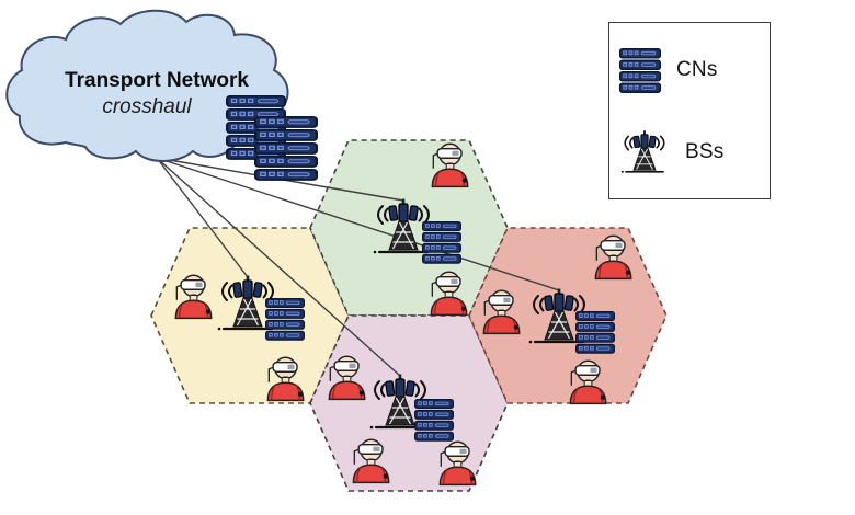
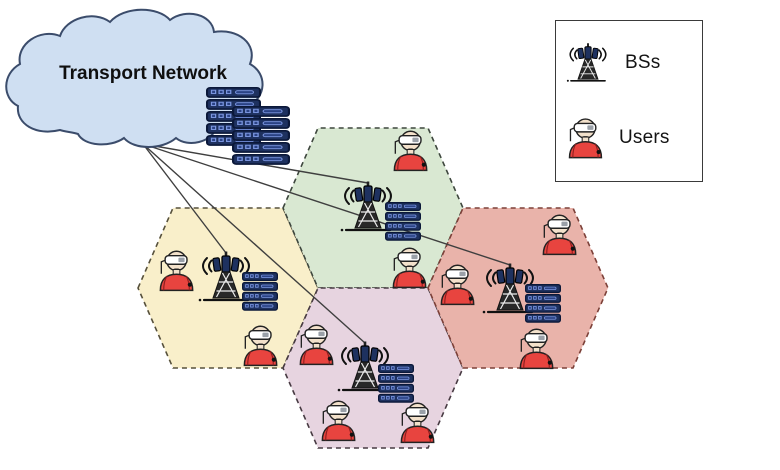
  Transport Network
- crosshaul
- CNs
  BSs
+ Users
